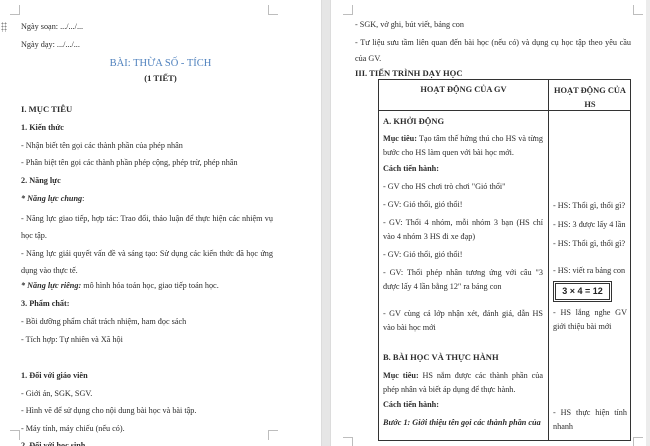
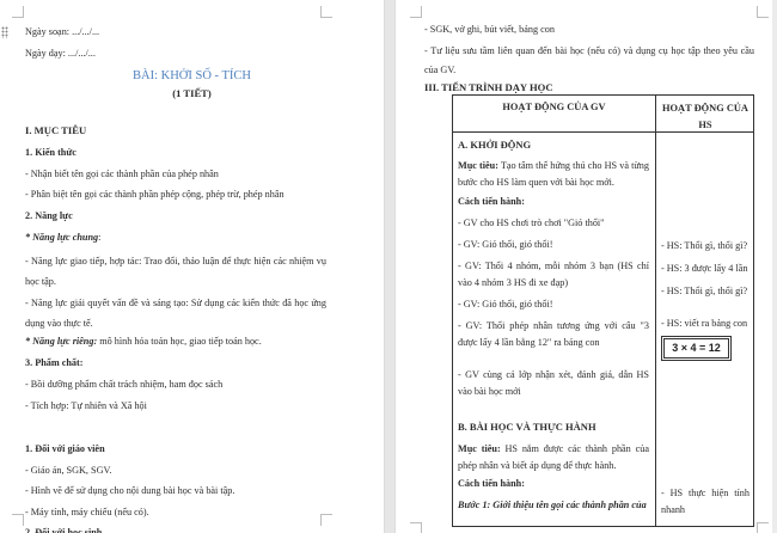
  Ngày soạn: .../.../...
  Ngày dạy: .../.../...
- BÀI: THỪA SỐ - TÍCH
+ BÀI: KHỞI SỐ - TÍCH
  (1 TIẾT)
  I. MỤC TIÊU
  1. Kiến thức
  - Nhận biết tên gọi các thành phần của phép nhân
  - Phân biệt tên gọi các thành phần phép cộng, phép trừ, phép nhân
  2. Năng lực
  * Năng lực chung:
  - Năng lực giao tiếp, hợp tác: Trao đổi, thảo luận để thực hiện các nhiệm vụ học tập.
  - Năng lực giải quyết vấn đề và sáng tạo: Sử dụng các kiến thức đã học ứng dụng vào thực tế.
  * Năng lực riêng: mô hình hóa toán học, giao tiếp toán học.
  3. Phẩm chất:
  - Bồi dưỡng phẩm chất trách nhiệm, ham đọc sách
  - Tích hợp: Tự nhiên và Xã hội
  1. Đối với giáo viên
- - Giới án, SGK, SGV.
+ - Giáo án, SGK, SGV.
  - Hình vẽ để sử dụng cho nội dung bài học và bài tập.
  - Máy tính, máy chiếu (nếu có).
  - SGK, vở ghi, bút viết, bảng con
  - Tư liệu sưu tầm liên quan đến bài học (nếu có) và dụng cụ học tập theo yêu cầu của GV.
  III. TIẾN TRÌNH DẠY HỌC
  HOẠT ĐỘNG CỦA GV
  HOẠT ĐỘNG CỦA HS
  A. KHỞI ĐỘNG
  Mục tiêu: Tạo tâm thế hứng thú cho HS và từng bước cho HS làm quen với bài học mới.
  Cách tiến hành:
  - GV cho HS chơi trò chơi "Gió thổi"
  - GV: Gió thổi, gió thổi!
  - GV: Thổi 4 nhóm, mỗi nhóm 3 bạn (HS chỉ vào 4 nhóm 3 HS đi xe đạp)
  - GV: Gió thổi, gió thổi!
  - GV: Thổi phép nhân tương ứng với câu "3 được lấy 4 lần bằng 12" ra bảng con
  - GV cùng cả lớp nhận xét, đánh giá, dẫn HS vào bài học mới
  B. BÀI HỌC VÀ THỰC HÀNH
  Mục tiêu: HS nắm được các thành phần của phép nhân và biết áp dụng để thực hành.
  Cách tiến hành:
  Bước 1: Giới thiệu tên gọi các thành phần của
  - HS: Thổi gì, thổi gì?
  - HS: 3 được lấy 4 lần
  - HS: Thổi gì, thổi gì?
  - HS: viết ra bảng con
  3 × 4 = 12
- - HS lắng nghe GV giới thiệu bài mới
  - HS thực hiện tính nhanh
